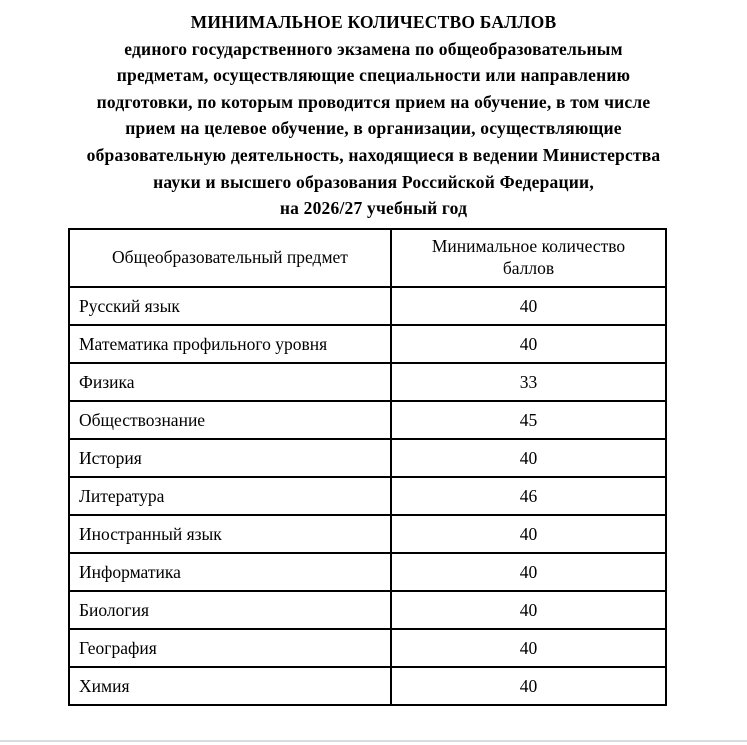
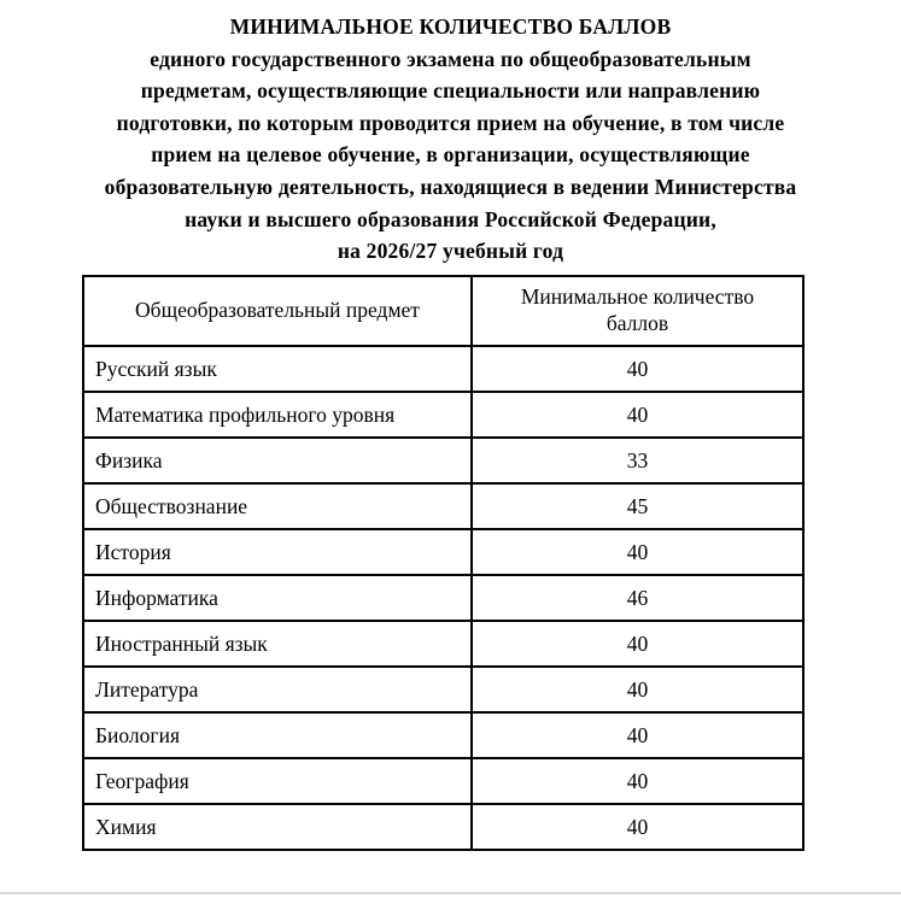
  МИНИМАЛЬНОЕ КОЛИЧЕСТВО БАЛЛОВ
  единого государственного экзамена по общеобразовательным
  предметам, осуществляющие специальности или направлению
  подготовки, по которым проводится прием на обучение, в том числе
  прием на целевое обучение, в организации, осуществляющие
  образовательную деятельность, находящиеся в ведении Министерства
  науки и высшего образования Российской Федерации,
  на 2026/27 учебный год
  Общеобразовательный предмет	Минимальное количество баллов
  Русский язык	40
  Математика профильного уровня	40
  Физика	33
  Обществознание	45
  История	40
- Литература	46
+ Информатика	46
  Иностранный язык	40
- Информатика	40
+ Литература	40
  Биология	40
  География	40
  Химия	40
